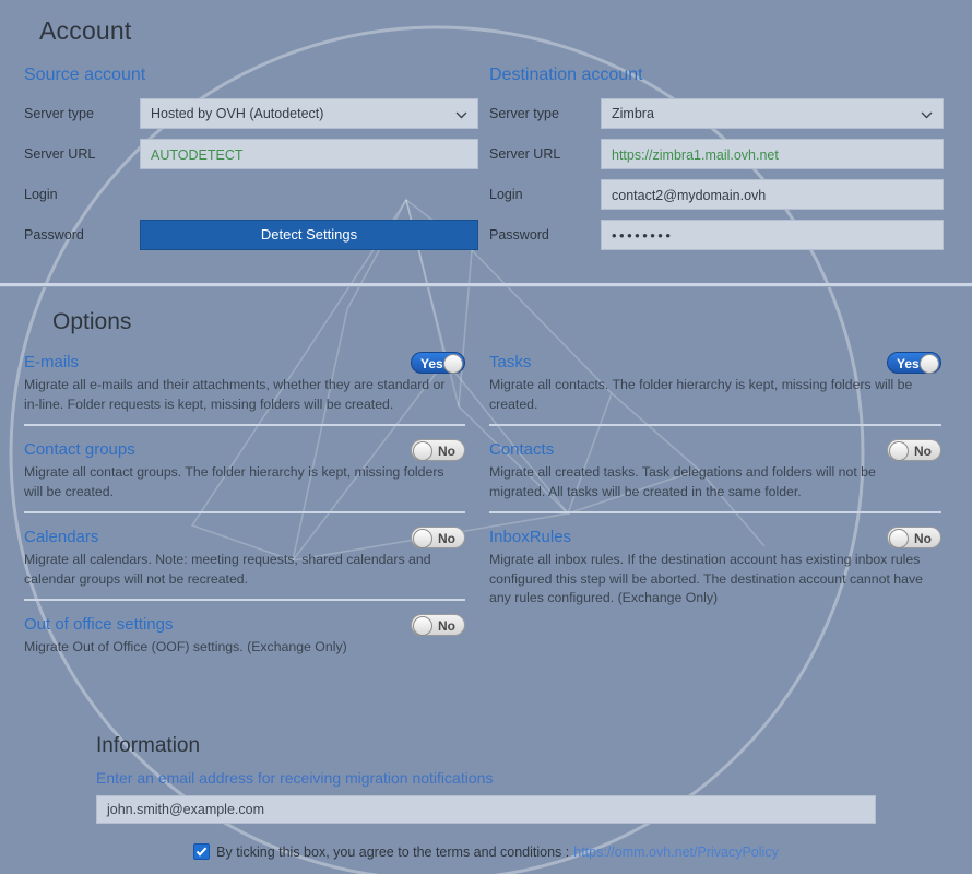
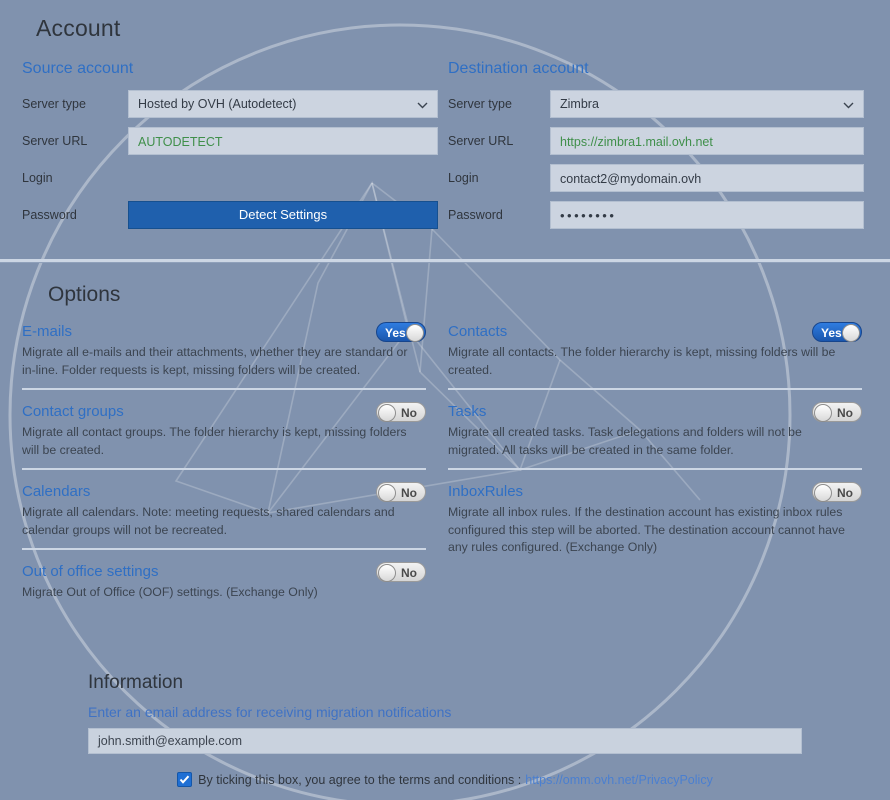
  Account
  Source account
  Server type
  Hosted by OVH (Autodetect)
  Server URL
  AUTODETECT
  Login
  Password
  Detect Settings
  Destination account
  Server type
  Zimbra
  Server URL
  https://zimbra1.mail.ovh.net
  Login
  contact2@mydomain.ovh
  Password
  ••••••••
  Options
  E-mails
  Yes
  Migrate all e-mails and their attachments, whether they are standard or in-line. Folder requests is kept, missing folders will be created.
  Contact groups
  No
  Migrate all contact groups. The folder hierarchy is kept, missing folders will be created.
  Calendars
  No
  Migrate all calendars. Note: meeting requests, shared calendars and calendar groups will not be recreated.
  Out of office settings
  No
  Migrate Out of Office (OOF) settings. (Exchange Only)
- Tasks
+ Contacts
  Yes
  Migrate all contacts. The folder hierarchy is kept, missing folders will be created.
- Contacts
+ Tasks
  No
  Migrate all created tasks. Task delegations and folders will not be migrated. All tasks will be created in the same folder.
  InboxRules
  No
  Migrate all inbox rules. If the destination account has existing inbox rules configured this step will be aborted. The destination account cannot have any rules configured. (Exchange Only)
  Information
  Enter an email address for receiving migration notifications
  john.smith@example.com
  By ticking this box, you agree to the terms and conditions :
  https://omm.ovh.net/PrivacyPolicy
